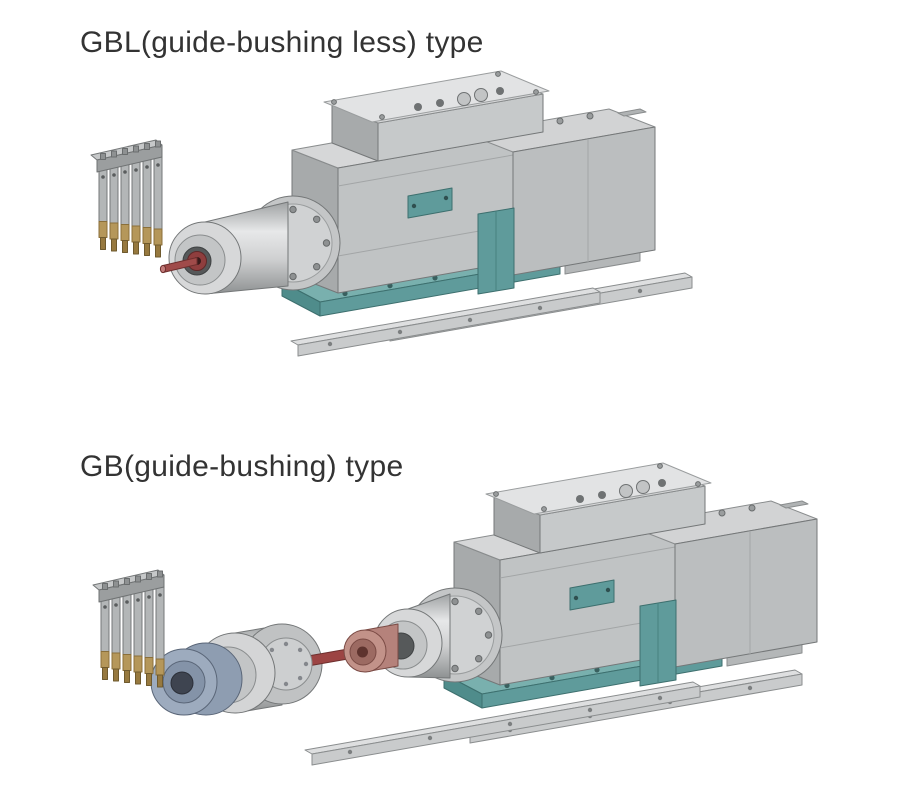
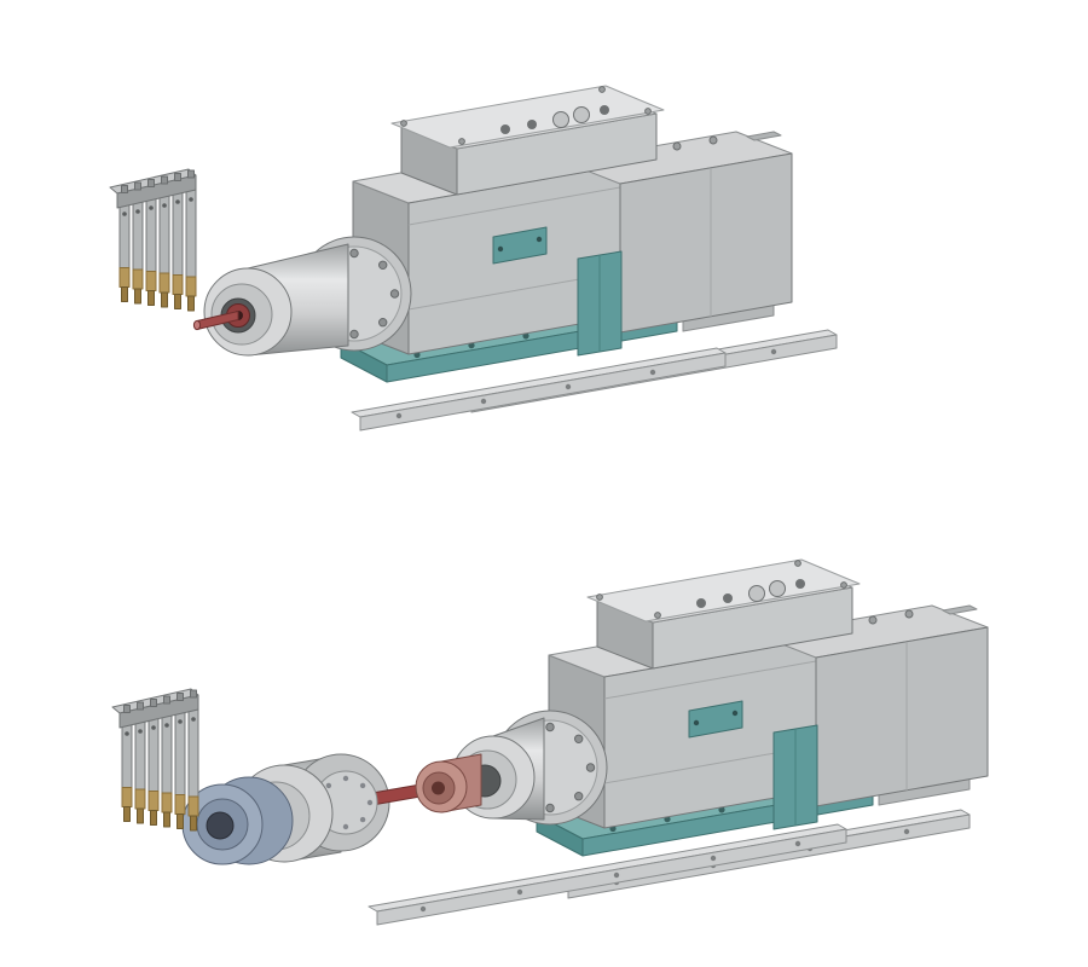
- GBL(guide-bushing less) type
- GB(guide-bushing) type
